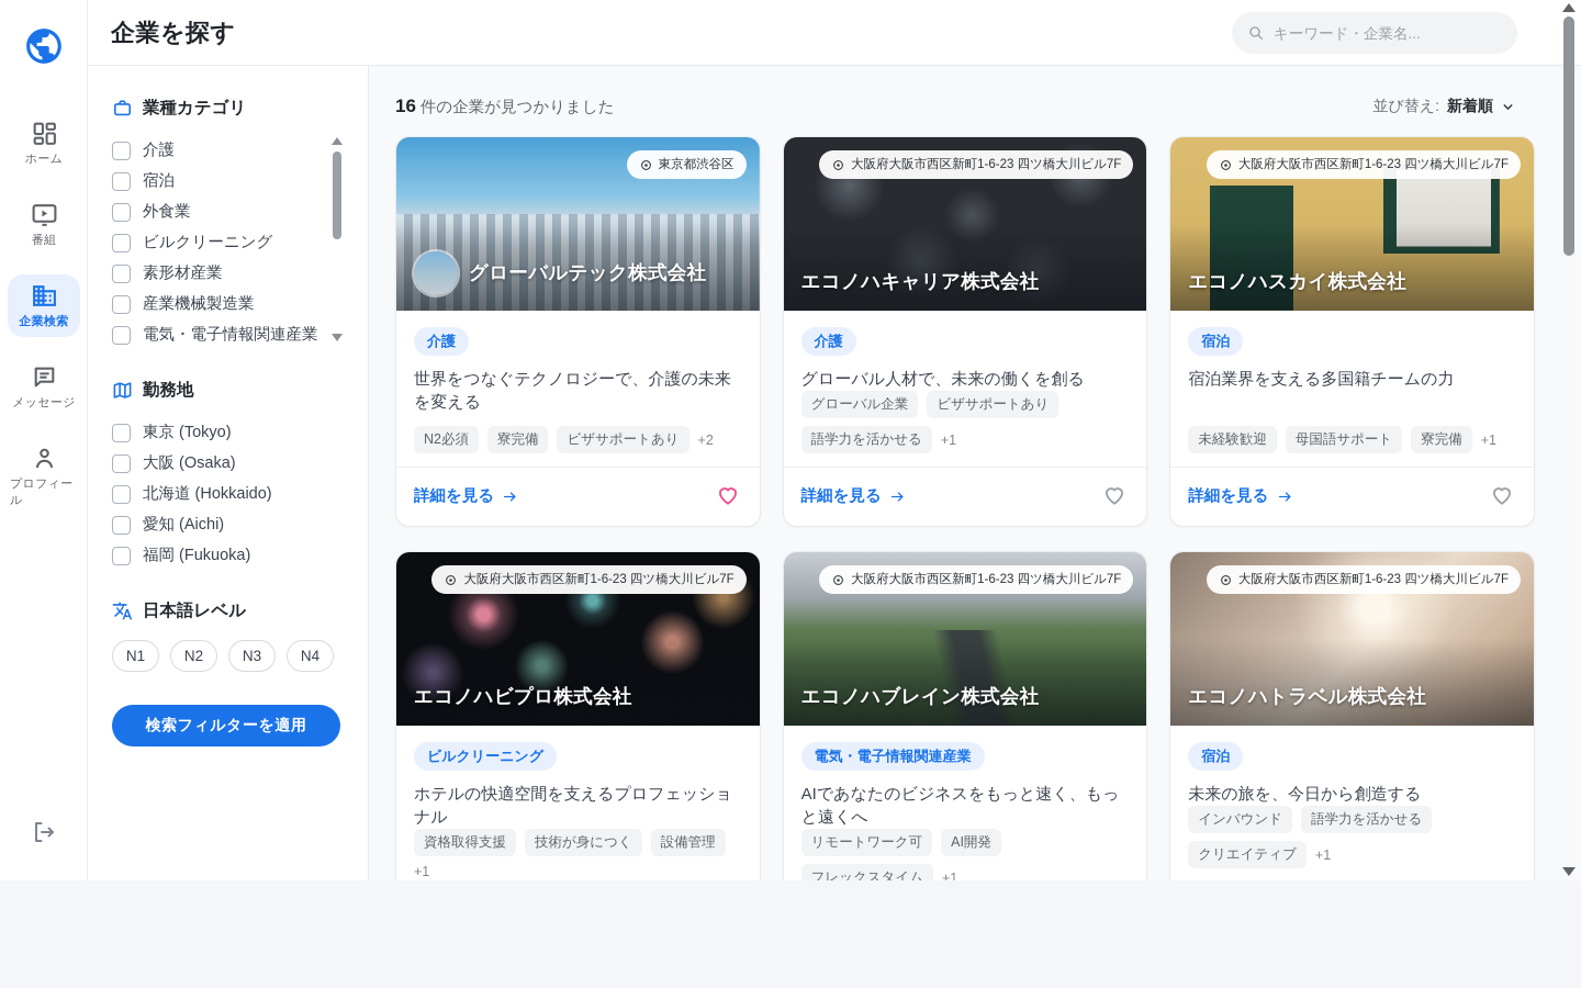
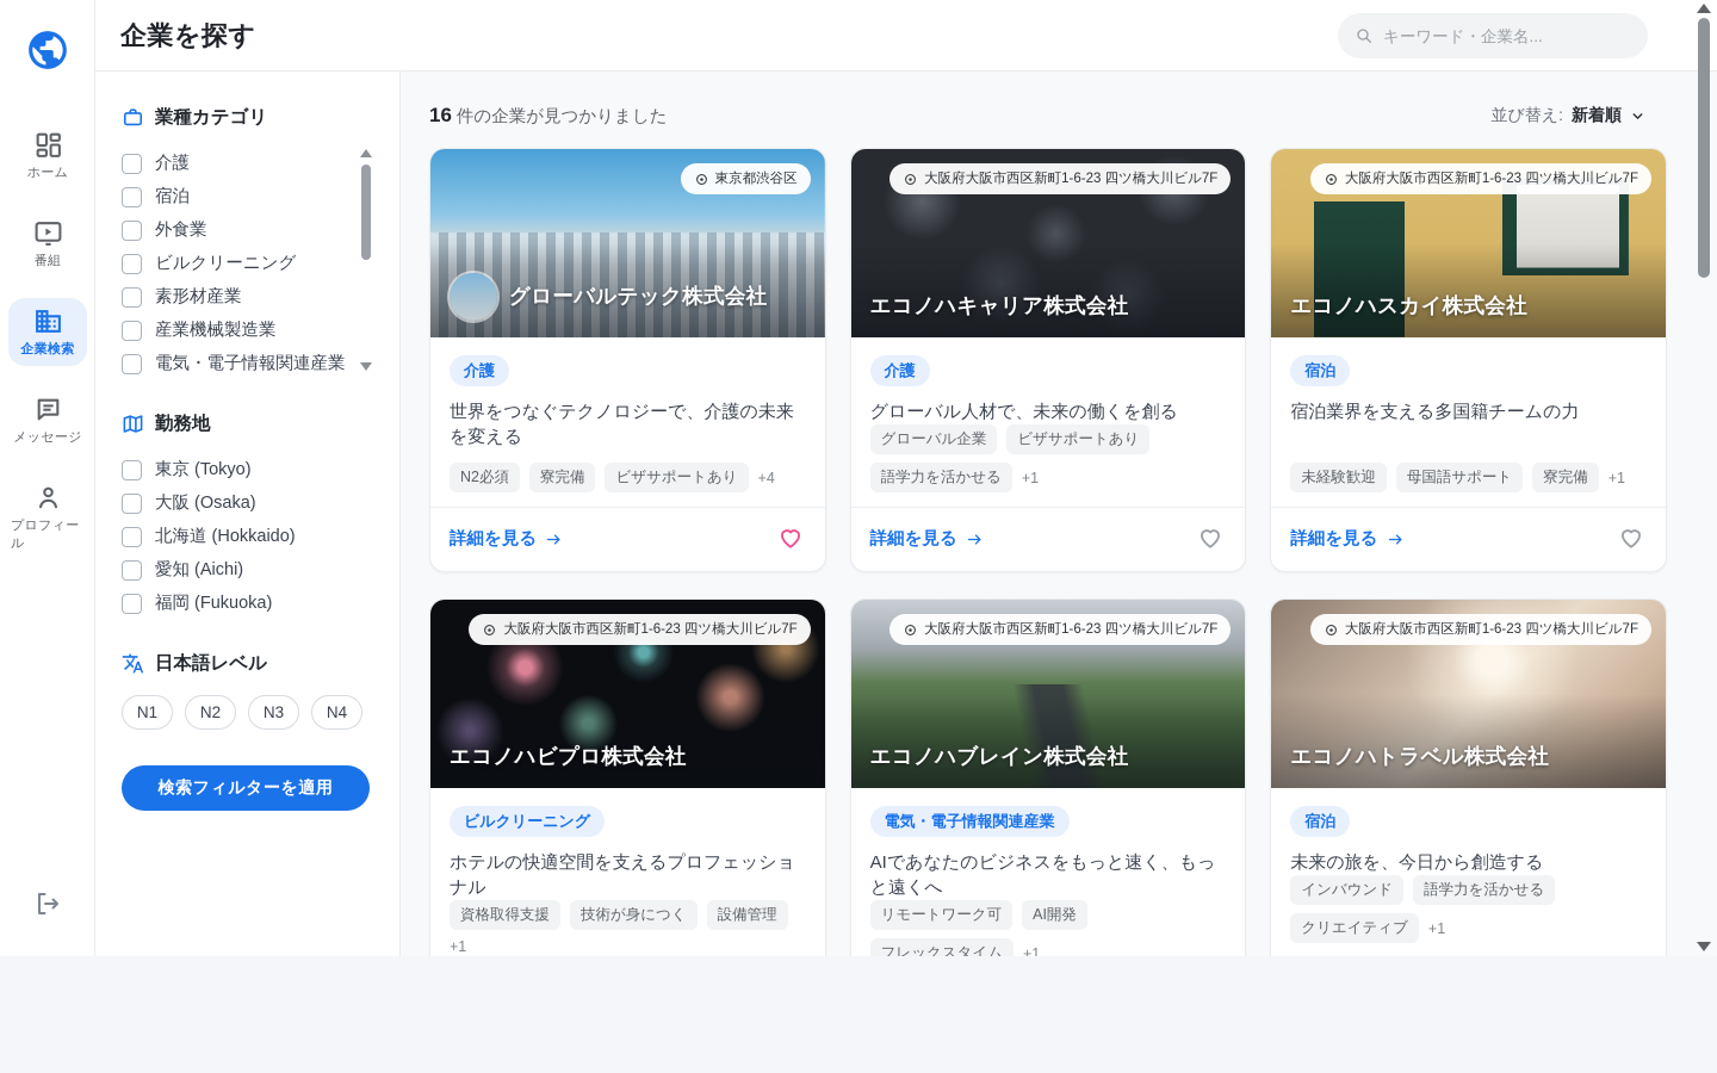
  ホーム
  番組
  企業検索
  メッセージ
  プロフィール
  企業を探す
  キーワード・企業名...
  業種カテゴリ
  介護
  宿泊
  外食業
  ビルクリーニング
  素形材産業
  産業機械製造業
  電気・電子情報関連産業
  勤務地
  東京 (Tokyo)
  大阪 (Osaka)
  北海道 (Hokkaido)
  愛知 (Aichi)
  福岡 (Fukuoka)
  日本語レベル
  N1
  N2
  N3
  N4
  検索フィルターを適用
  16 件の企業が見つかりました
  並び替え:
  新着順
  東京都渋谷区
  グローバルテック株式会社
  介護
  世界をつなぐテクノロジーで、介護の未来を変える
  N2必須
  寮完備
  ビザサポートあり
- +2
+ +4
  詳細を見る
  大阪府大阪市西区新町1-6-23 四ツ橋大川ビル7F
  エコノハキャリア株式会社
  介護
  グローバル人材で、未来の働くを創る
  グローバル企業
  ビザサポートあり
  語学力を活かせる
  +1
  詳細を見る
  大阪府大阪市西区新町1-6-23 四ツ橋大川ビル7F
  エコノハスカイ株式会社
  宿泊
  宿泊業界を支える多国籍チームの力
  未経験歓迎
  母国語サポート
  寮完備
  +1
  詳細を見る
  大阪府大阪市西区新町1-6-23 四ツ橋大川ビル7F
  エコノハビプロ株式会社
  ビルクリーニング
  ホテルの快適空間を支えるプロフェッショナル
  資格取得支援
  技術が身につく
  設備管理
  +1
  大阪府大阪市西区新町1-6-23 四ツ橋大川ビル7F
  エコノハブレイン株式会社
  電気・電子情報関連産業
  AIであなたのビジネスをもっと速く、もっと遠くへ
  リモートワーク可
  AI開発
  フレックスタイム
  +1
  大阪府大阪市西区新町1-6-23 四ツ橋大川ビル7F
  エコノハトラベル株式会社
  宿泊
  未来の旅を、今日から創造する
  インバウンド
  語学力を活かせる
  クリエイティブ
  +1
